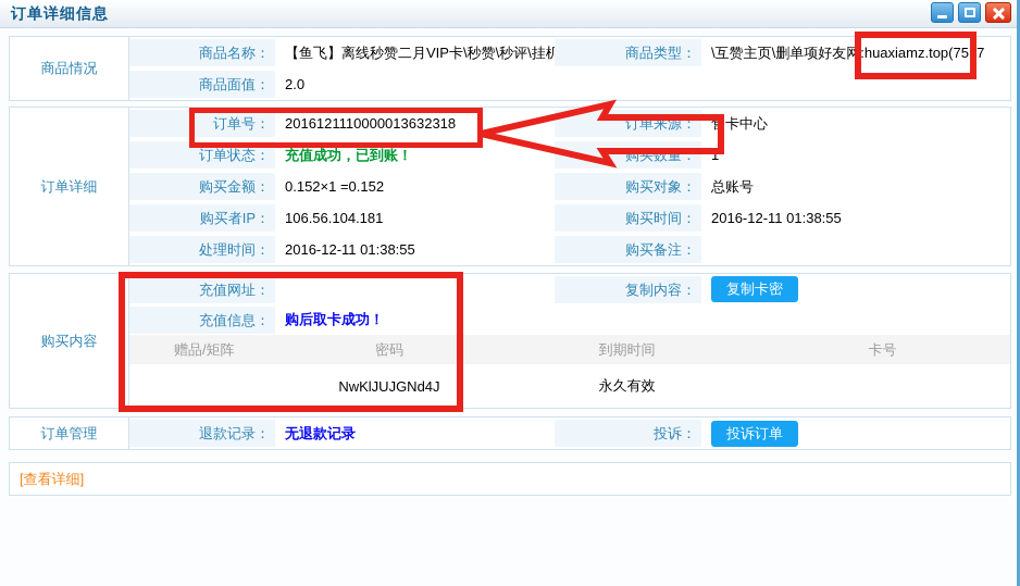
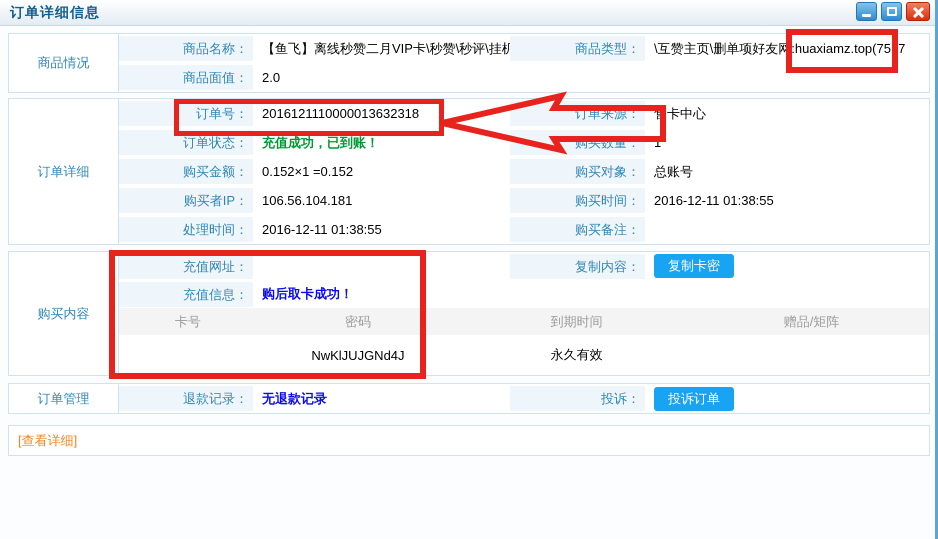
  订单详细信息
  商品情况
  商品名称：
  【鱼飞】离线秒赞二月VIP卡\秒赞\秒评\挂机
  商品类型：
  \互赞主页\删单项好友网:huaxiamz.top(7517
  商品面值：
  2.0
  订单详细
  订单号：
  2016121110000013632318
  订单来源：
  卡中心
  订单状态：
  充值成功，已到账！
  购买数量：
  1
  购买金额：
  0.152×1 =0.152
  购买对象：
  总账号
  购买者IP：
  106.56.104.181
  购买时间：
  2016-12-11 01:38:55
  处理时间：
  2016-12-11 01:38:55
  购买备注：
  购买内容
  充值网址：
  复制内容：
  复制卡密
  充值信息：
  购后取卡成功！
- 赠品/矩阵
+ 卡号
  密码
  到期时间
- 卡号
+ 赠品/矩阵
  NwKlJUJGNd4J
  永久有效
  订单管理
  退款记录：
  无退款记录
  投诉：
  投诉订单
  [查看详细]
